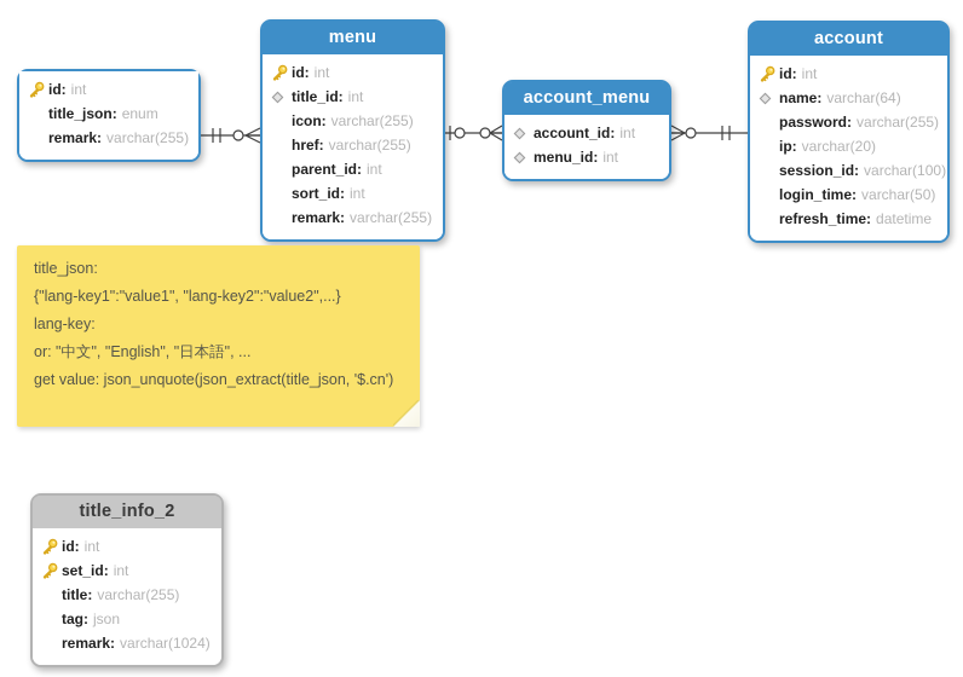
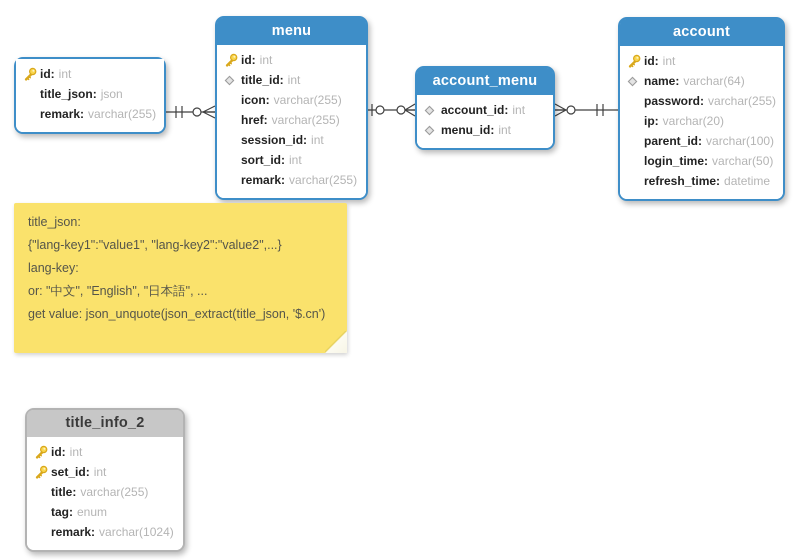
  id
  int
  title_json
- enum
+ json
  remark
  varchar(255)
  menu
  id
  int
  title_id
  int
  icon
  varchar(255)
  href
  varchar(255)
- parent_id
+ session_id
  int
  sort_id
  int
  remark
  varchar(255)
  account_menu
  account_id
  int
  menu_id
  int
  account
  id
  int
  name
  varchar(64)
  password
  varchar(255)
  ip
  varchar(20)
- session_id
+ parent_id
  varchar(100)
  login_time
  varchar(50)
  refresh_time
  datetime
  title_json:
  {"lang-key1":"value1", "lang-key2":"value2",...}
  lang-key:
  or: "中文", "English", "日本語", ...
  get value: json_unquote(json_extract(title_json, '$.cn')
  title_info_2
  id
  int
  set_id
  int
  title
  varchar(255)
  tag
- json
+ enum
  remark
  varchar(1024)
